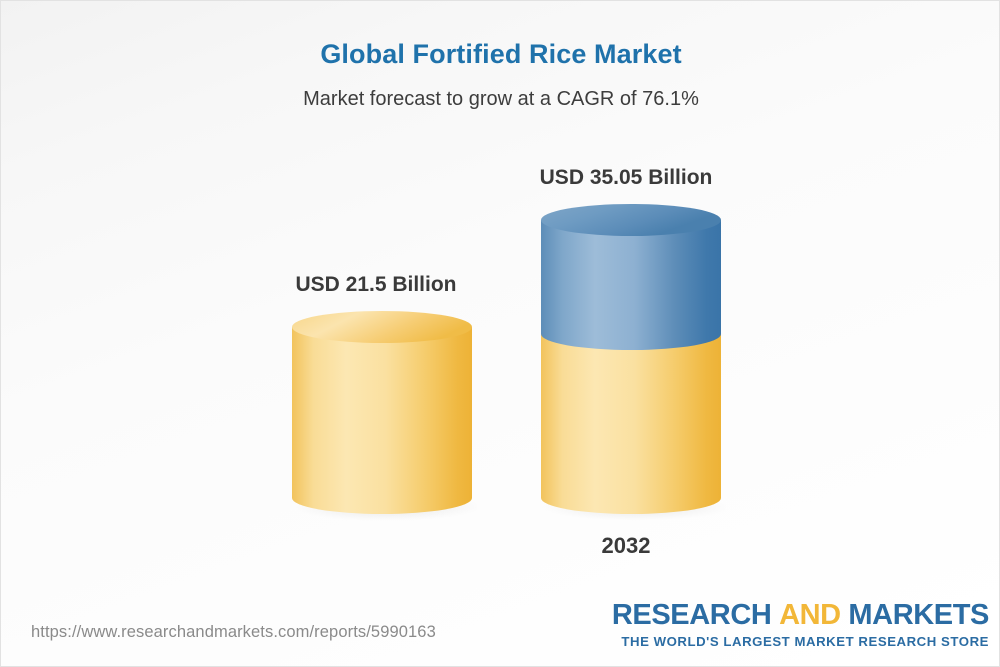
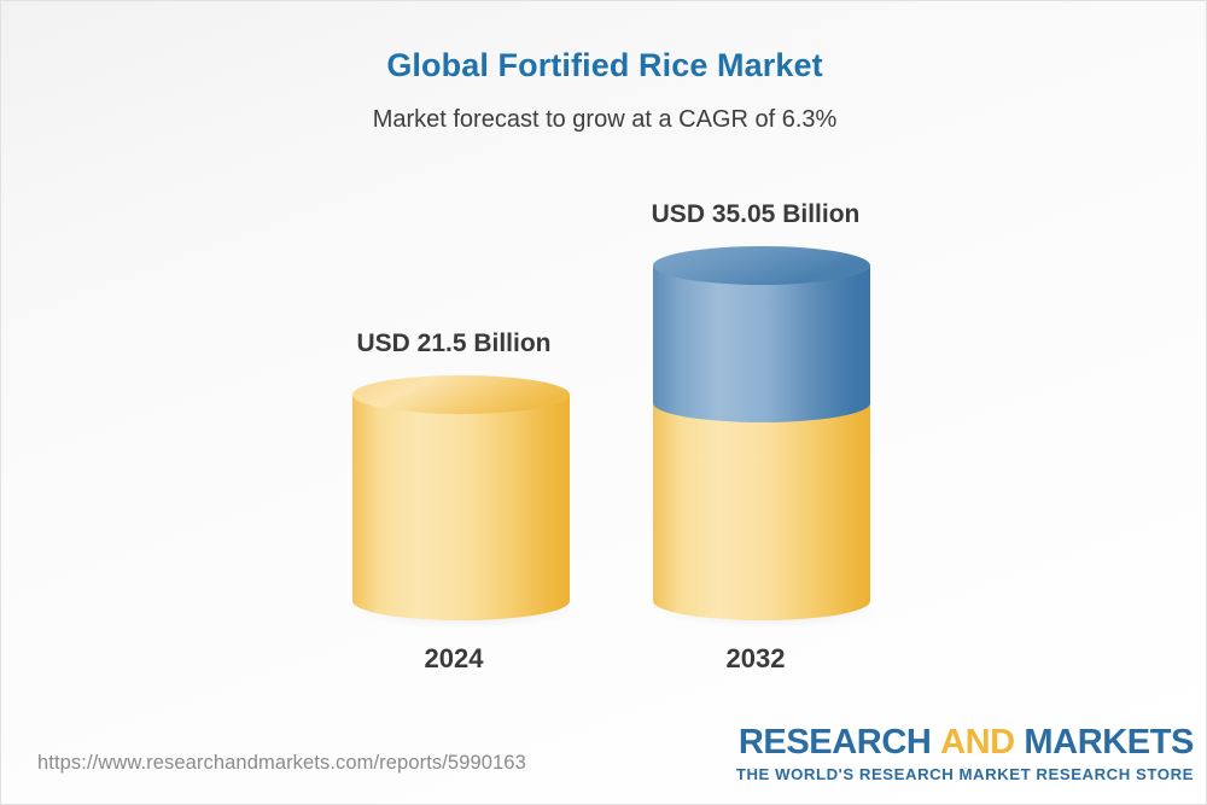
  Global Fortified Rice Market
- Market forecast to grow at a CAGR of 76.1%
+ Market forecast to grow at a CAGR of 6.3%
  USD 21.5 Billion
+ 2024
  USD 35.05 Billion
  2032
  https://www.researchandmarkets.com/reports/5990163
  RESEARCH AND MARKETS
- THE WORLD'S LARGEST MARKET RESEARCH STORE
+ THE WORLD'S RESEARCH MARKET RESEARCH STORE
